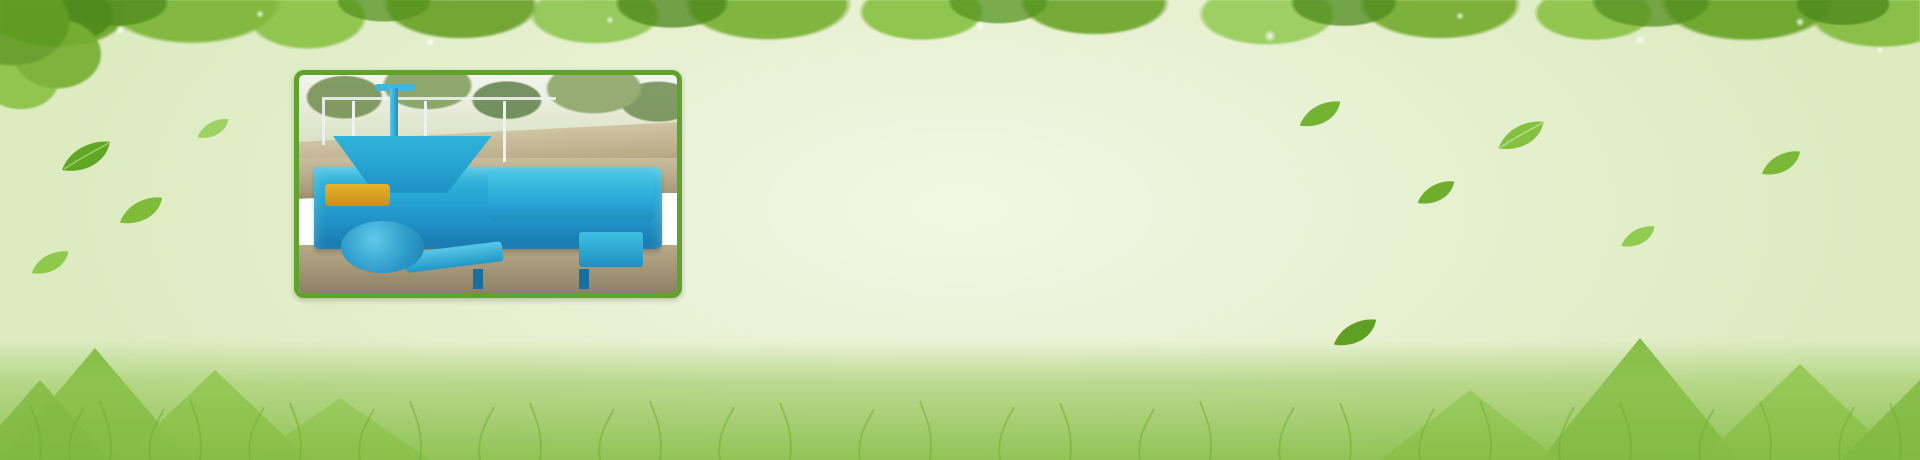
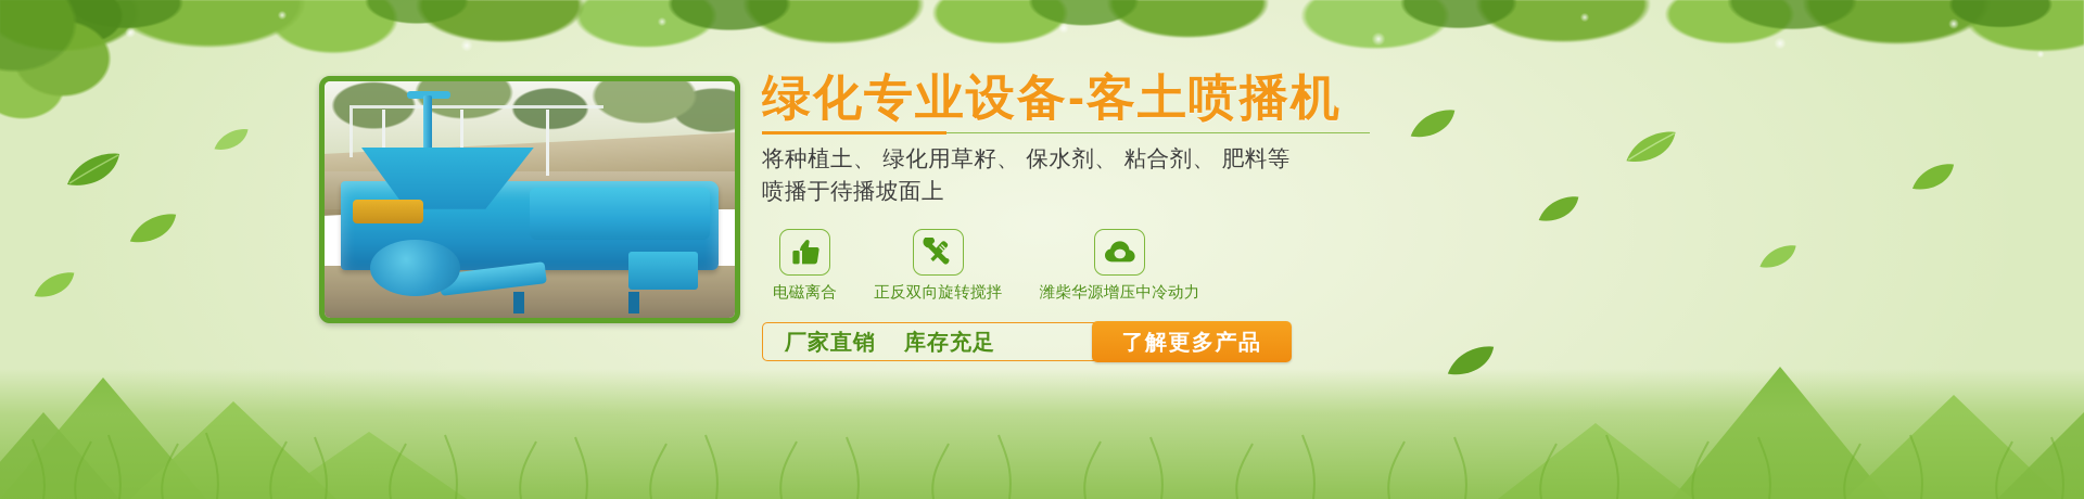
+ 绿化专业设备-客土喷播机
+ 将种植土、 绿化用草籽、 保水剂、 粘合剂、 肥料等
+ 喷播于待播坡面上
+ 电磁离合
+ 正反双向旋转搅拌
+ 潍柴华源增压中冷动力
+ 厂家直销
+ 库存充足
+ 了解更多产品
